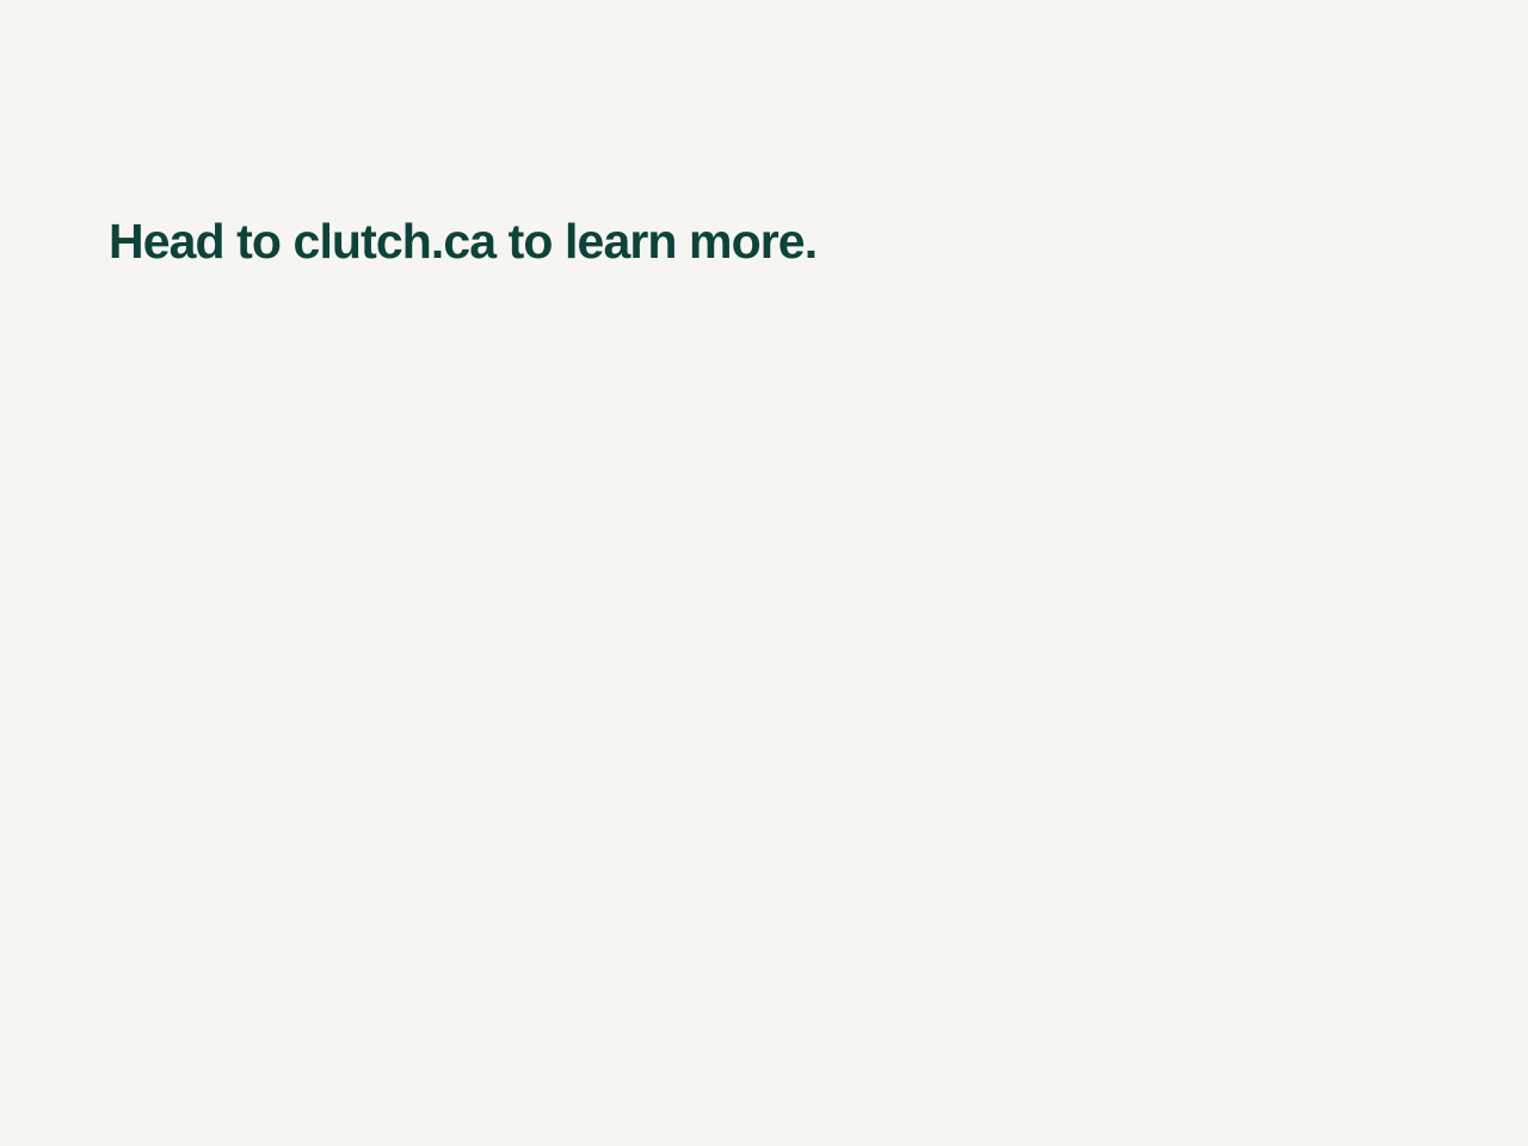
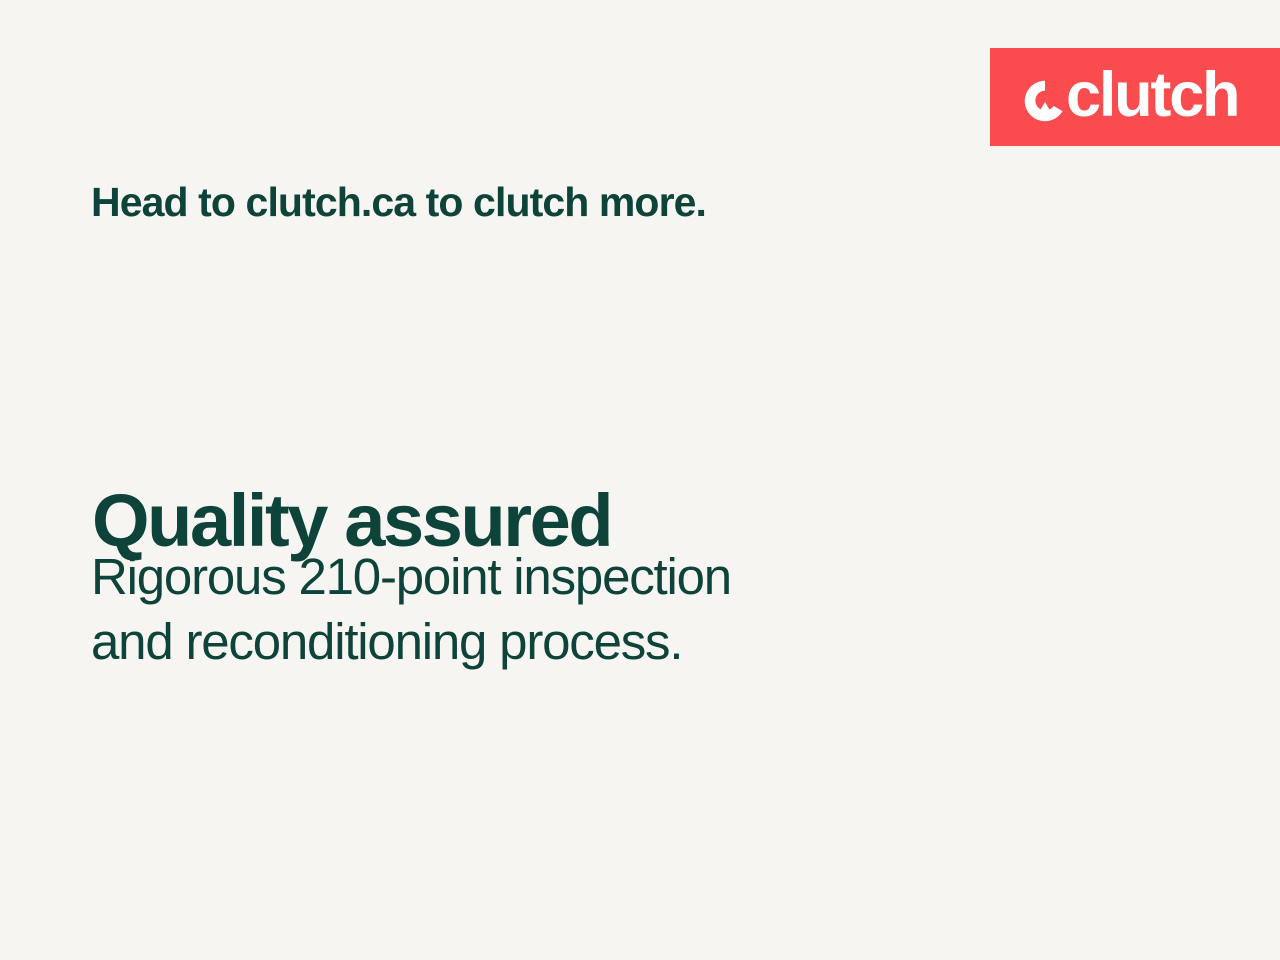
+ clutch
- Head to clutch.ca to learn more.
+ Head to clutch.ca to clutch more.
+ Quality assured
+ Rigorous 210-point inspection
+ and reconditioning process.
